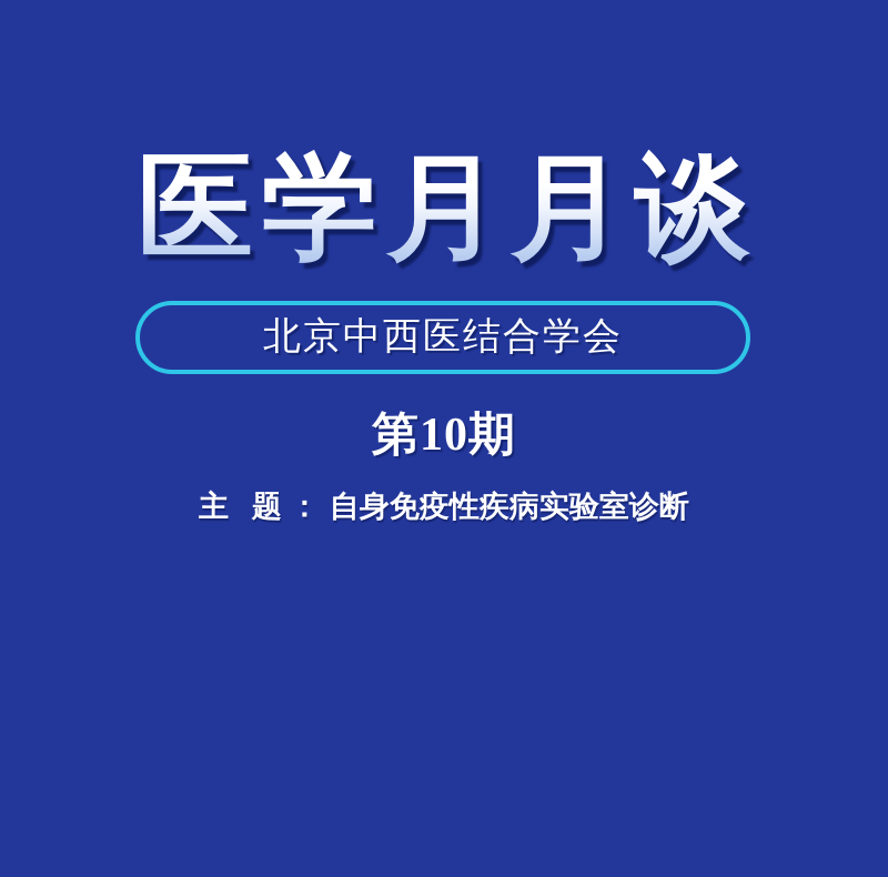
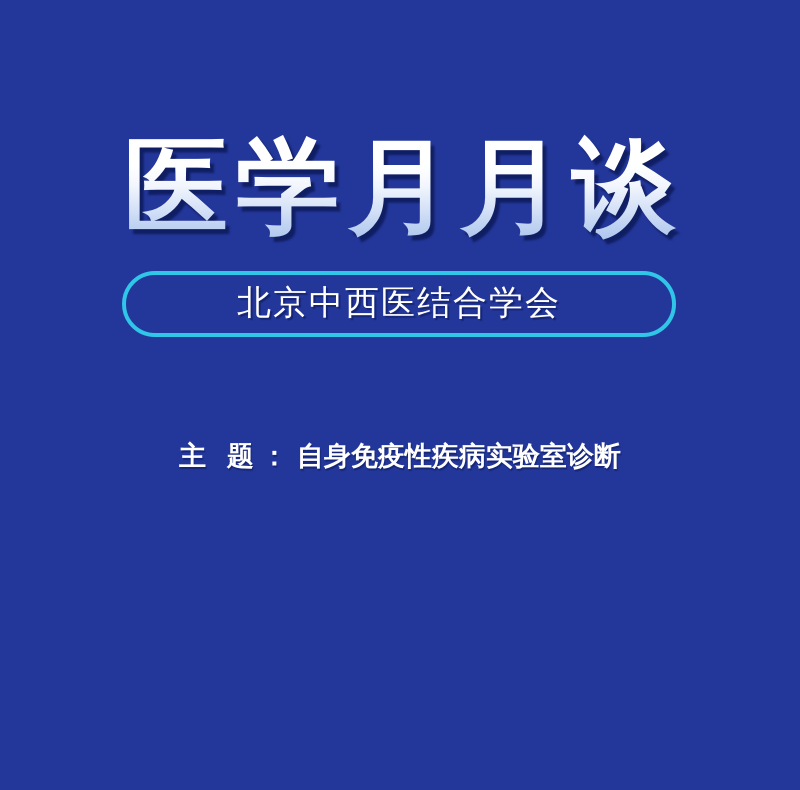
  医学月月谈
  北京中西医结合学会
- 第10期
  主 题：自身免疫性疾病实验室诊断
